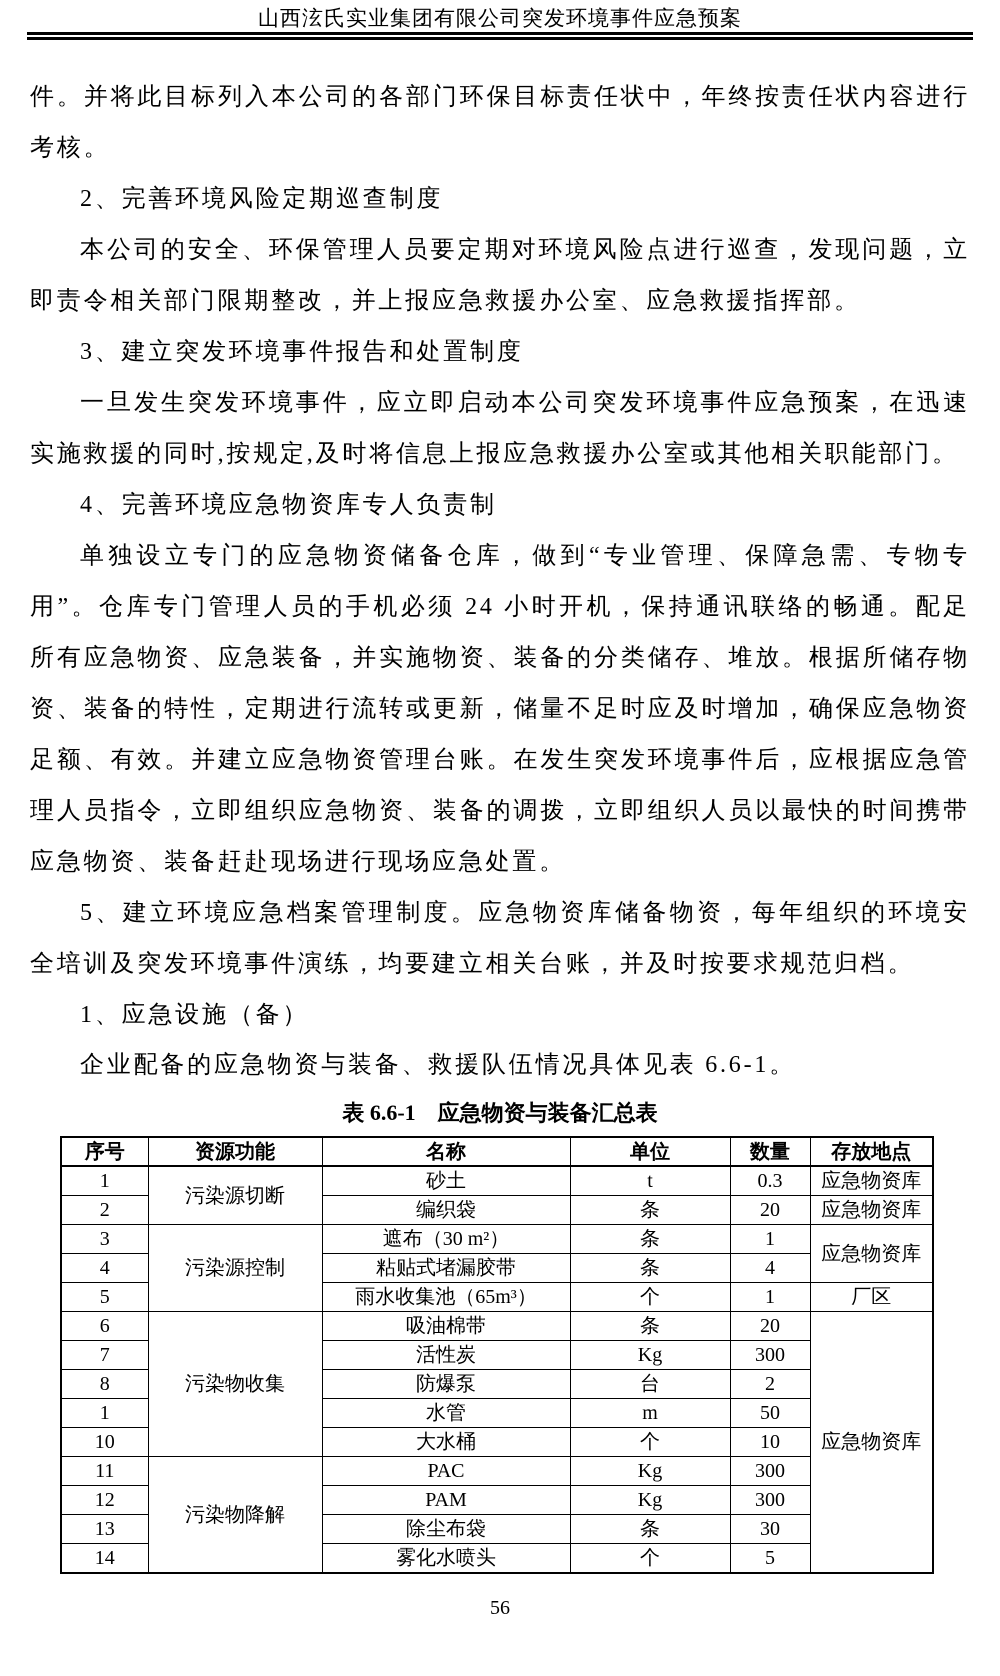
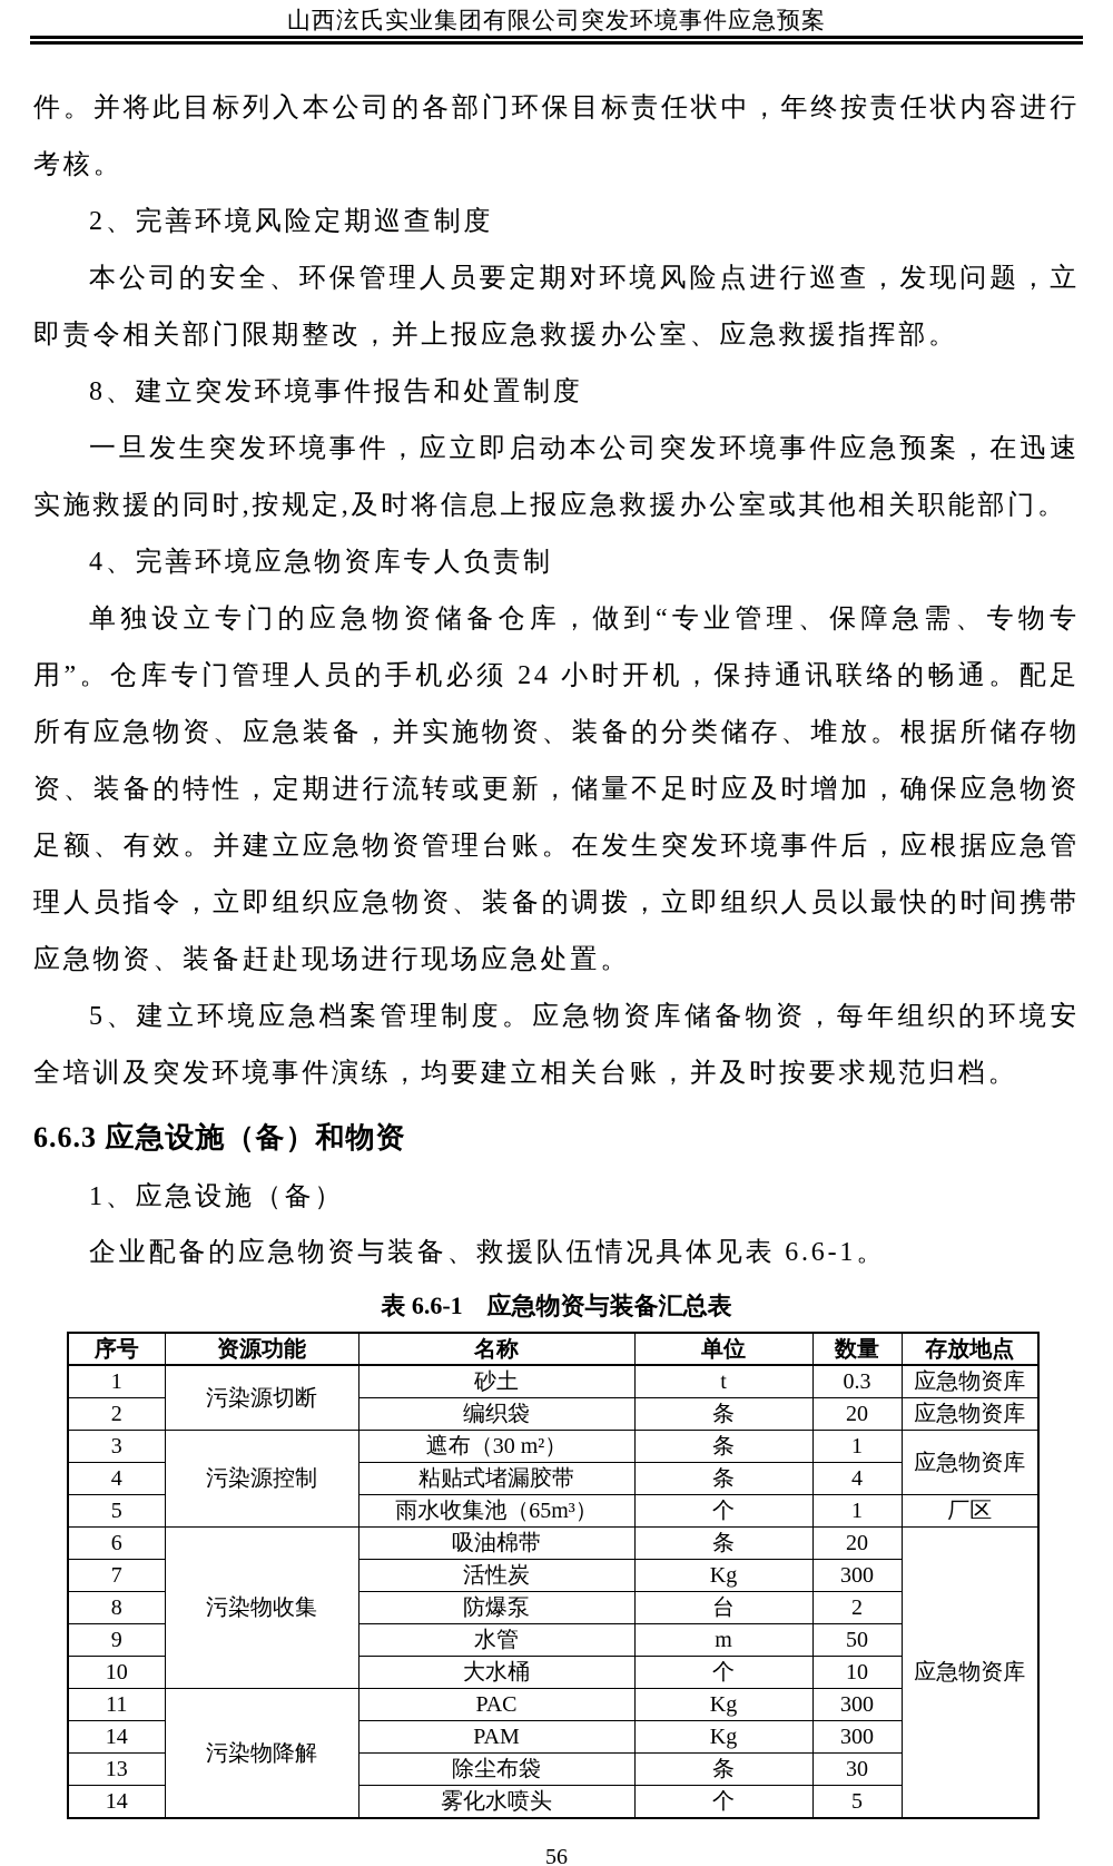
  山西泫氏实业集团有限公司突发环境事件应急预案
  件。并将此目标列入本公司的各部门环保目标责任状中，年终按责任状内容进行考核。
  2、完善环境风险定期巡查制度
  本公司的安全、环保管理人员要定期对环境风险点进行巡查，发现问题，立即责令相关部门限期整改，并上报应急救援办公室、应急救援指挥部。
- 3、建立突发环境事件报告和处置制度
+ 8、建立突发环境事件报告和处置制度
  一旦发生突发环境事件，应立即启动本公司突发环境事件应急预案，在迅速实施救援的同时,按规定,及时将信息上报应急救援办公室或其他相关职能部门。
  4、完善环境应急物资库专人负责制
  单独设立专门的应急物资储备仓库，做到“专业管理、保障急需、专物专用”。仓库专门管理人员的手机必须 24 小时开机，保持通讯联络的畅通。配足所有应急物资、应急装备，并实施物资、装备的分类储存、堆放。根据所储存物资、装备的特性，定期进行流转或更新，储量不足时应及时增加，确保应急物资足额、有效。并建立应急物资管理台账。在发生突发环境事件后，应根据应急管理人员指令，立即组织应急物资、装备的调拨，立即组织人员以最快的时间携带应急物资、装备赶赴现场进行现场应急处置。
  5、建立环境应急档案管理制度。应急物资库储备物资，每年组织的环境安全培训及突发环境事件演练，均要建立相关台账，并及时按要求规范归档。
+ 6.6.3 应急设施（备）和物资
  1、应急设施（备）
  企业配备的应急物资与装备、救援队伍情况具体见表 6.6-1。
  表 6.6-1 应急物资与装备汇总表
  序号	资源功能	名称	单位	数量	存放地点
  1	污染源切断	砂土	t	0.3	应急物资库
  2	编织袋	条	20	应急物资库
  3	污染源控制	遮布（30 m²）	条	1	应急物资库
  4	粘贴式堵漏胶带	条	4
  5	雨水收集池（65m³）	个	1	厂区
  6	污染物收集	吸油棉带	条	20	应急物资库
  7	活性炭	Kg	300
  8	防爆泵	台	2
- 1	水管	m	50
+ 9	水管	m	50
  10	大水桶	个	10
  11	污染物降解	PAC	Kg	300
- 12	PAM	Kg	300
+ 14	PAM	Kg	300
  13	除尘布袋	条	30
  14	雾化水喷头	个	5
  56
